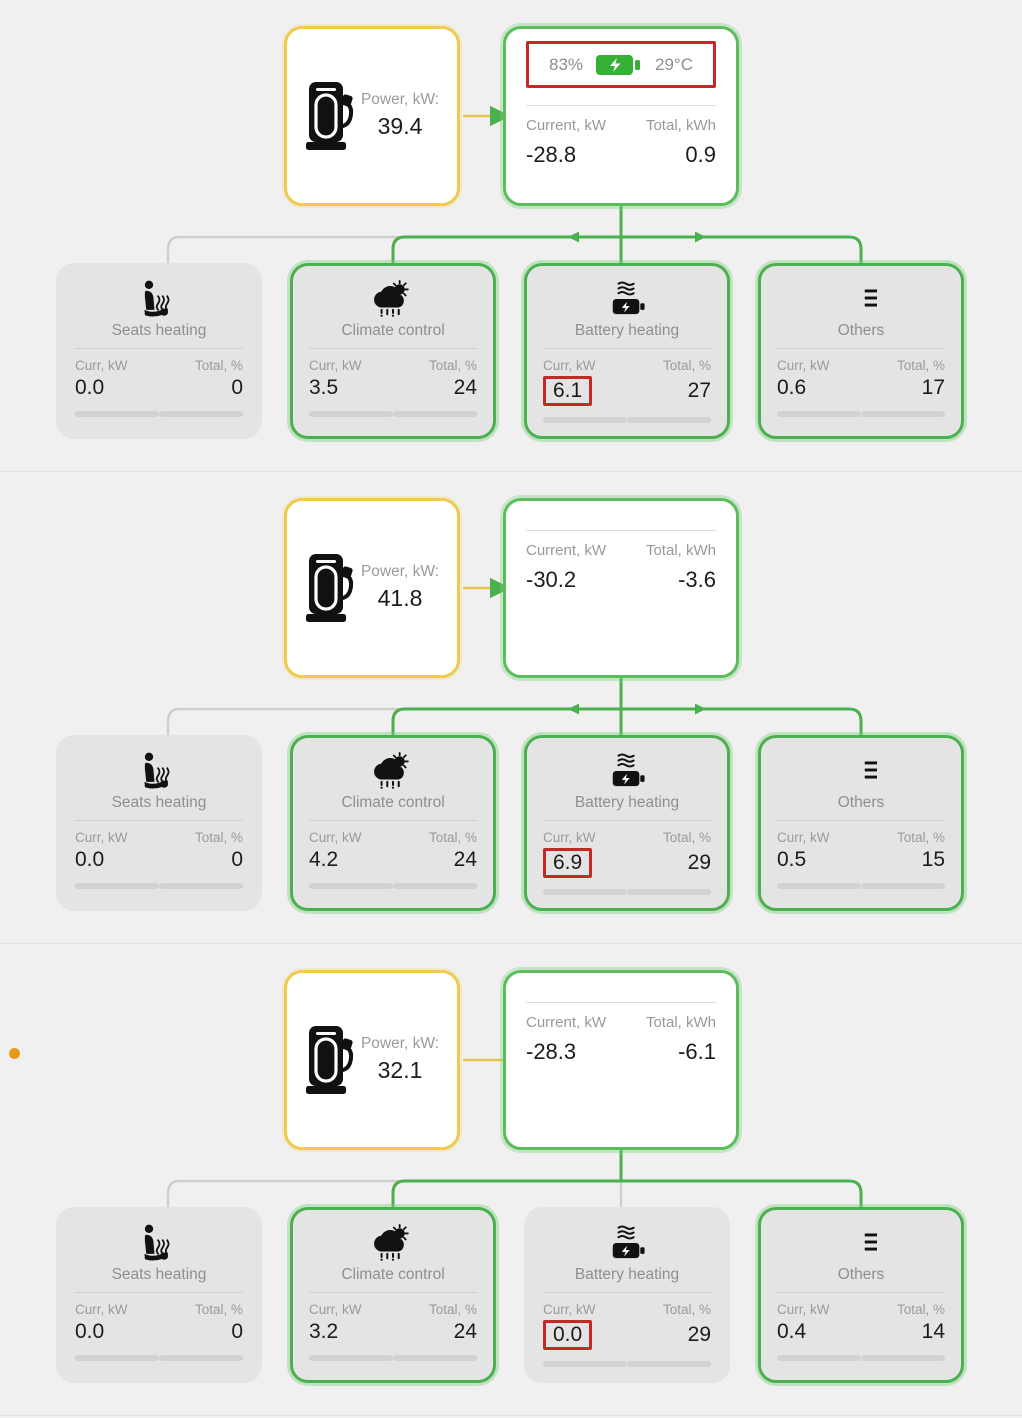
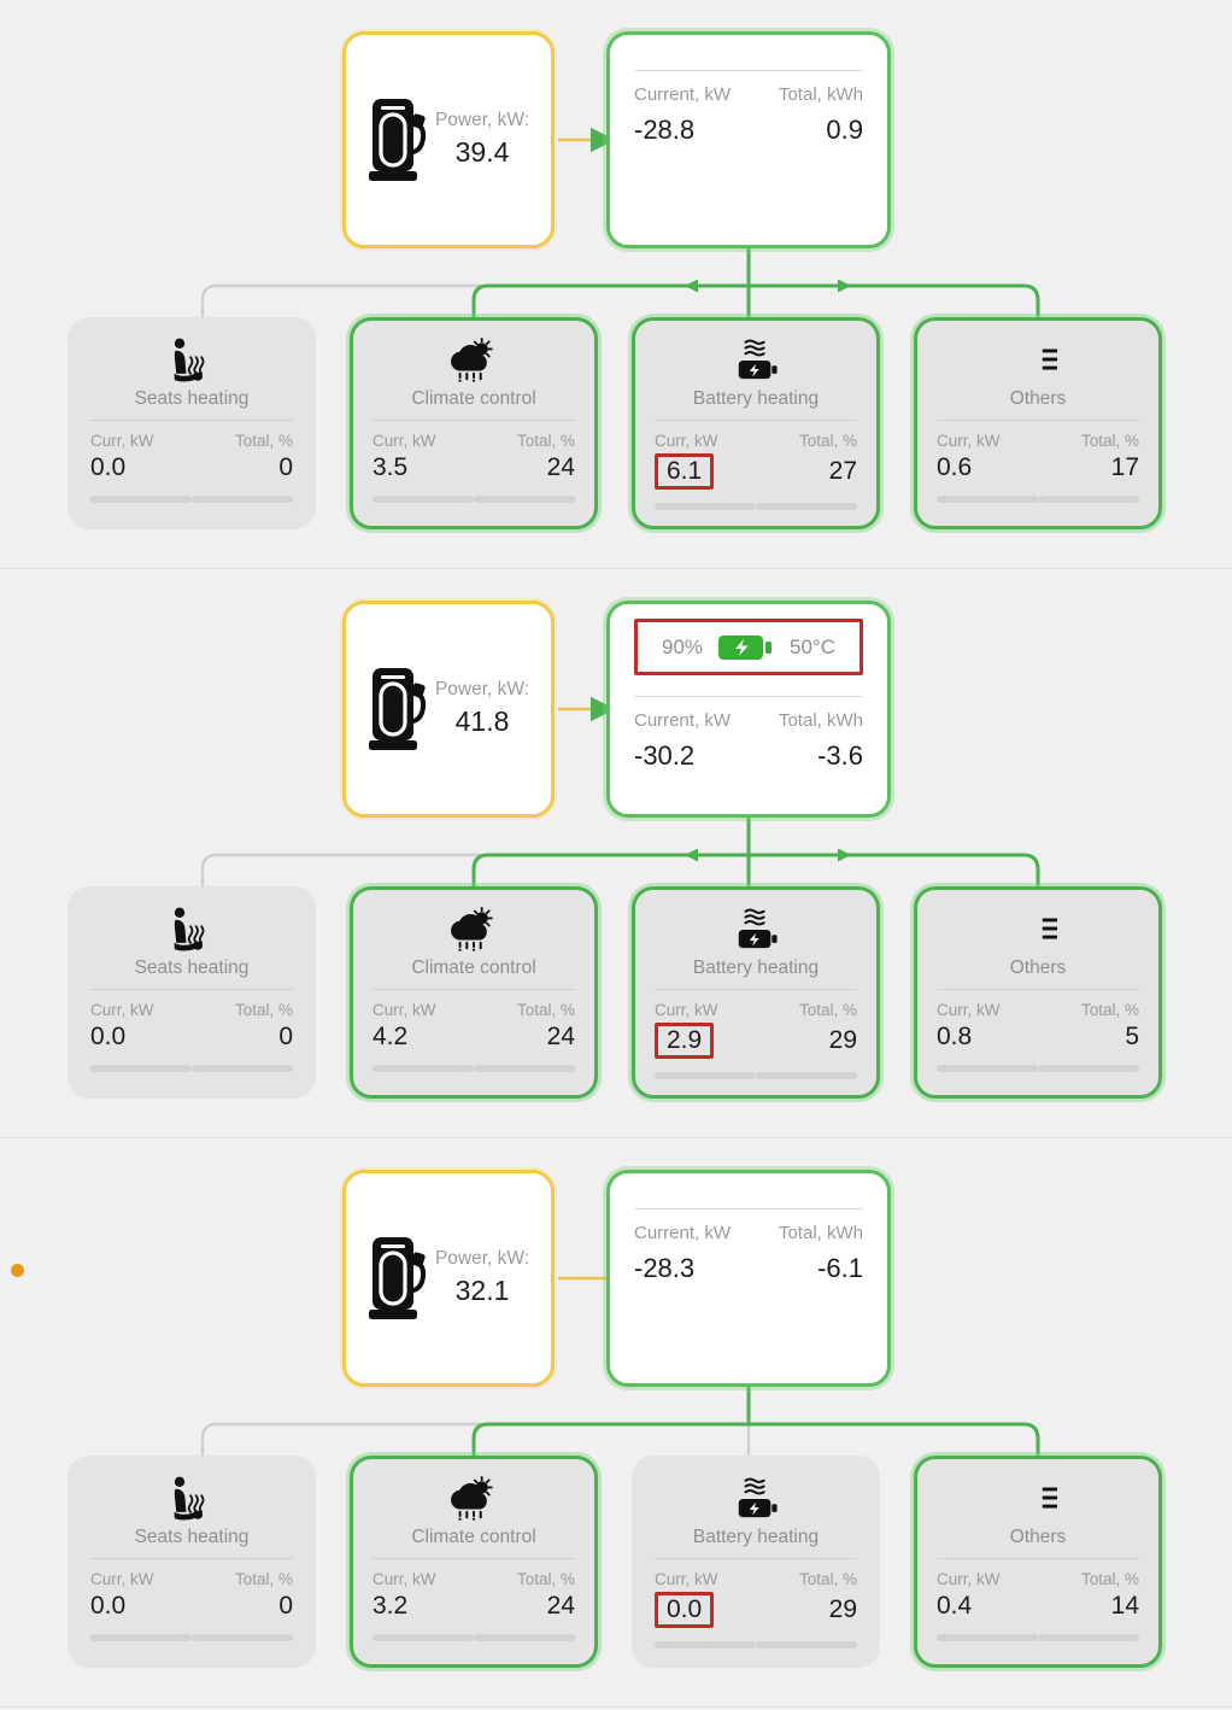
  Power, kW:
  39.4
- 83%
- 29°C
  Current, kW
  Total, kWh
  -28.8
  0.9
  Seats heating
  Curr, kW
  Total, %
  0.0
  0
  Climate control
  Curr, kW
  Total, %
  3.5
  24
  Battery heating
  Curr, kW
  Total, %
  6.1
  27
  Others
  Curr, kW
  Total, %
  0.6
  17
  Power, kW:
  41.8
+ 90%
+ 50°C
  Current, kW
  Total, kWh
  -30.2
  -3.6
  Seats heating
  Curr, kW
  Total, %
  0.0
  0
  Climate control
  Curr, kW
  Total, %
  4.2
  24
  Battery heating
  Curr, kW
  Total, %
- 6.9
+ 2.9
  29
  Others
  Curr, kW
  Total, %
- 0.5
+ 0.8
- 15
+ 5
  Power, kW:
  32.1
  Current, kW
  Total, kWh
  -28.3
  -6.1
  Seats heating
  Curr, kW
  Total, %
  0.0
  0
  Climate control
  Curr, kW
  Total, %
  3.2
  24
  Battery heating
  Curr, kW
  Total, %
  0.0
  29
  Others
  Curr, kW
  Total, %
  0.4
  14
